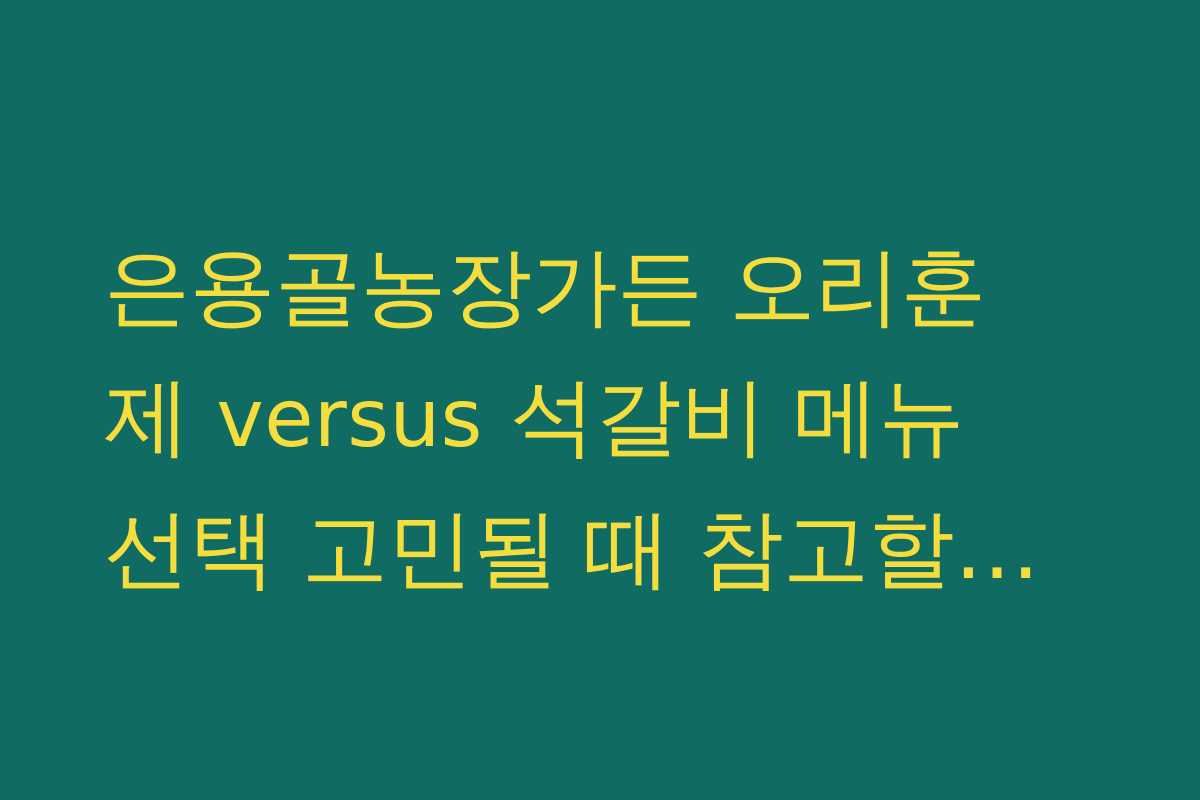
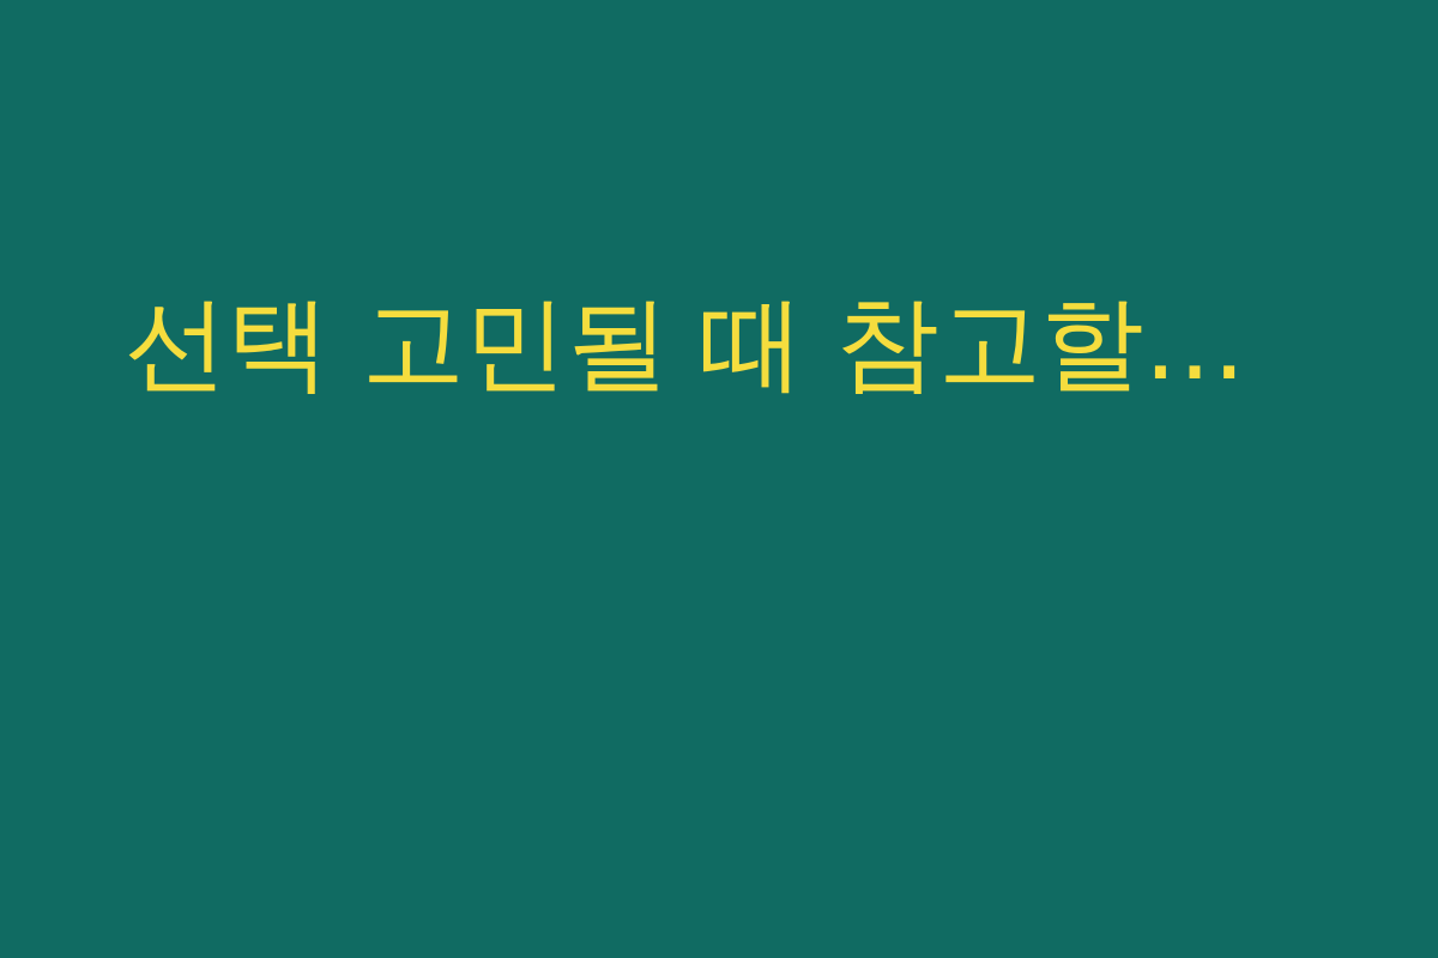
- 은용골농장가든 오리훈
- 제 versus 석갈비 메뉴
  선택 고민될 때 참고할…
